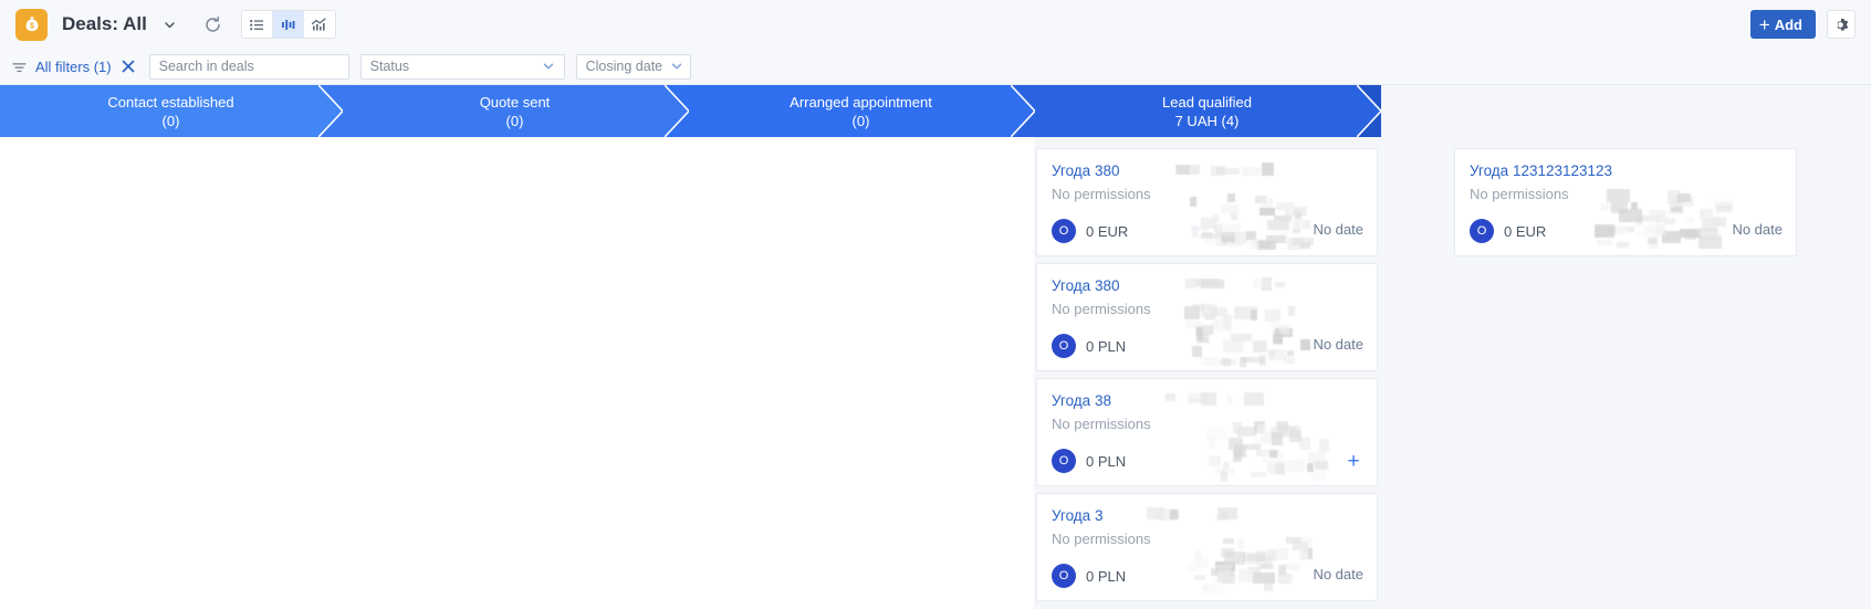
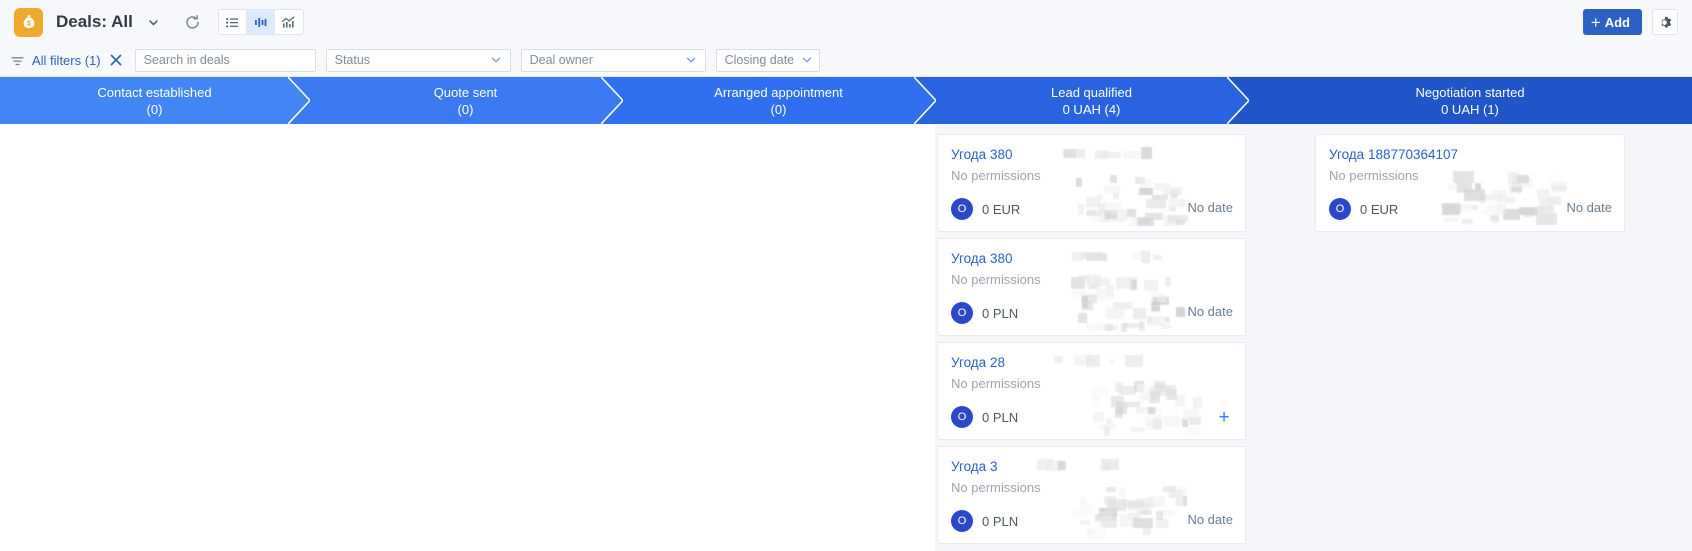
  Deals: All
  +
  Add
  All filters (1)
  Search in deals
  Status
+ Deal owner
  Closing date
  Contact established
  (0)
  Quote sent
  (0)
  Arranged appointment
  (0)
  Lead qualified
- 7 UAH (4)
+ 0 UAH (4)
+ Negotiation started
+ 0 UAH (1)
  Угода 380
  No permissions
  O
  0 EUR
  No date
  Угода 380
  No permissions
  O
  0 PLN
  No date
- Угода 38
+ Угода 28
  No permissions
  O
  0 PLN
  +
  Угода 3
  No permissions
  O
  0 PLN
  No date
- Угода 123123123123
+ Угода 188770364107
  No permissions
  O
  0 EUR
  No date
